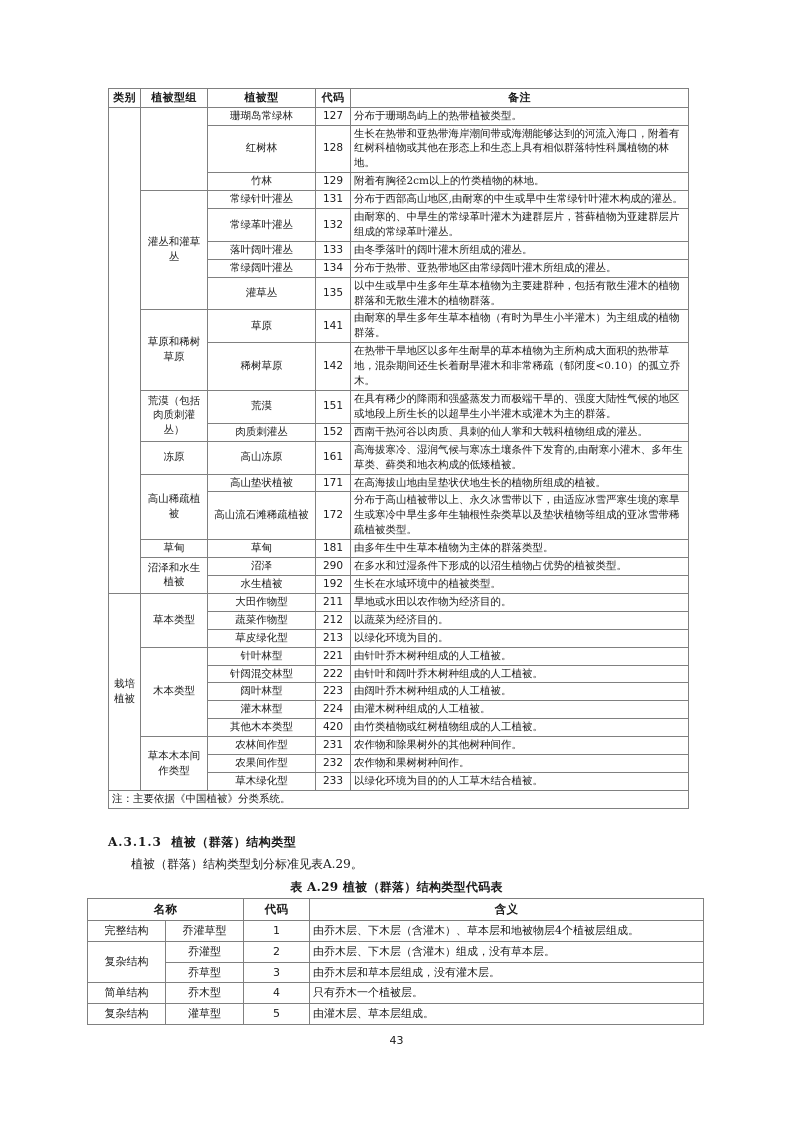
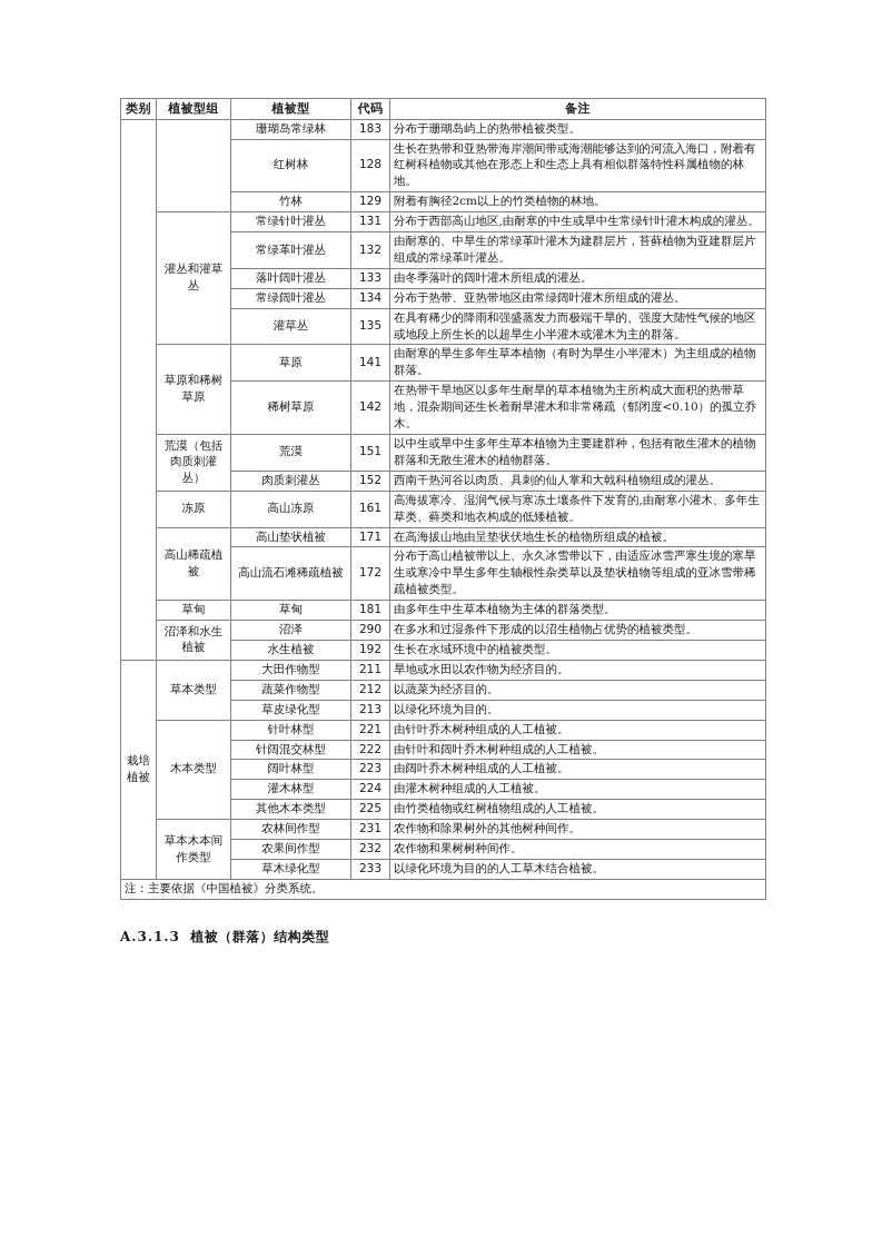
  类别	植被型组	植被型	代码	备注
- 		珊瑚岛常绿林	127	分布于珊瑚岛屿上的热带植被类型。
+ 		珊瑚岛常绿林	183	分布于珊瑚岛屿上的热带植被类型。
  红树林	128	生长在热带和亚热带海岸潮间带或海潮能够达到的河流入海口，附着有红树科植物或其他在形态上和生态上具有相似群落特性科属植物的林地。
  竹林	129	附着有胸径2cm以上的竹类植物的林地。
  灌丛和灌草丛	常绿针叶灌丛	131	分布于西部高山地区,由耐寒的中生或旱中生常绿针叶灌木构成的灌丛。
  常绿革叶灌丛	132	由耐寒的、中旱生的常绿革叶灌木为建群层片，苔藓植物为亚建群层片组成的常绿革叶灌丛。
  落叶阔叶灌丛	133	由冬季落叶的阔叶灌木所组成的灌丛。
  常绿阔叶灌丛	134	分布于热带、亚热带地区由常绿阔叶灌木所组成的灌丛。
- 灌草丛	135	以中生或旱中生多年生草本植物为主要建群种，包括有散生灌木的植物群落和无散生灌木的植物群落。
+ 灌草丛	135	在具有稀少的降雨和强盛蒸发力而极端干旱的、强度大陆性气候的地区或地段上所生长的以超旱生小半灌木或灌木为主的群落。
  草原和稀树草原	草原	141	由耐寒的旱生多年生草本植物（有时为旱生小半灌木）为主组成的植物群落。
  稀树草原	142	在热带干旱地区以多年生耐旱的草本植物为主所构成大面积的热带草地，混杂期间还生长着耐旱灌木和非常稀疏（郁闭度<0.10）的孤立乔木。
- 荒漠（包括肉质刺灌丛）	荒漠	151	在具有稀少的降雨和强盛蒸发力而极端干旱的、强度大陆性气候的地区或地段上所生长的以超旱生小半灌木或灌木为主的群落。
+ 荒漠（包括肉质刺灌丛）	荒漠	151	以中生或旱中生多年生草本植物为主要建群种，包括有散生灌木的植物群落和无散生灌木的植物群落。
  肉质刺灌丛	152	西南干热河谷以肉质、具刺的仙人掌和大戟科植物组成的灌丛。
  冻原	高山冻原	161	高海拔寒冷、湿润气候与寒冻土壤条件下发育的,由耐寒小灌木、多年生草类、藓类和地衣构成的低矮植被。
  高山稀疏植被	高山垫状植被	171	在高海拔山地由呈垫状伏地生长的植物所组成的植被。
  高山流石滩稀疏植被	172	分布于高山植被带以上、永久冰雪带以下，由适应冰雪严寒生境的寒旱生或寒冷中旱生多年生轴根性杂类草以及垫状植物等组成的亚冰雪带稀疏植被类型。
  草甸	草甸	181	由多年生中生草本植物为主体的群落类型。
  沼泽和水生植被	沼泽	290	在多水和过湿条件下形成的以沼生植物占优势的植被类型。
  水生植被	192	生长在水域环境中的植被类型。
  栽培植被	草本类型	大田作物型	211	旱地或水田以农作物为经济目的。
  蔬菜作物型	212	以蔬菜为经济目的。
  草皮绿化型	213	以绿化环境为目的。
  木本类型	针叶林型	221	由针叶乔木树种组成的人工植被。
  针阔混交林型	222	由针叶和阔叶乔木树种组成的人工植被。
  阔叶林型	223	由阔叶乔木树种组成的人工植被。
  灌木林型	224	由灌木树种组成的人工植被。
- 其他木本类型	420	由竹类植物或红树植物组成的人工植被。
+ 其他木本类型	225	由竹类植物或红树植物组成的人工植被。
  草本木本间作类型	农林间作型	231	农作物和除果树外的其他树种间作。
  农果间作型	232	农作物和果树树种间作。
  草木绿化型	233	以绿化环境为目的的人工草木结合植被。
  注：主要依据《中国植被》分类系统。
  A.3.1.3 植被（群落）结构类型
- 植被（群落）结构类型划分标准见表A.29。
- 表 A.29 植被（群落）结构类型代码表
- 名称	代码	含义
- 完整结构	乔灌草型	1	由乔木层、下木层（含灌木）、草本层和地被物层4个植被层组成。
- 复杂结构	乔灌型	2	由乔木层、下木层（含灌木）组成，没有草本层。
- 乔草型	3	由乔木层和草本层组成，没有灌木层。
- 简单结构	乔木型	4	只有乔木一个植被层。
- 复杂结构	灌草型	5	由灌木层、草本层组成。
- 43
